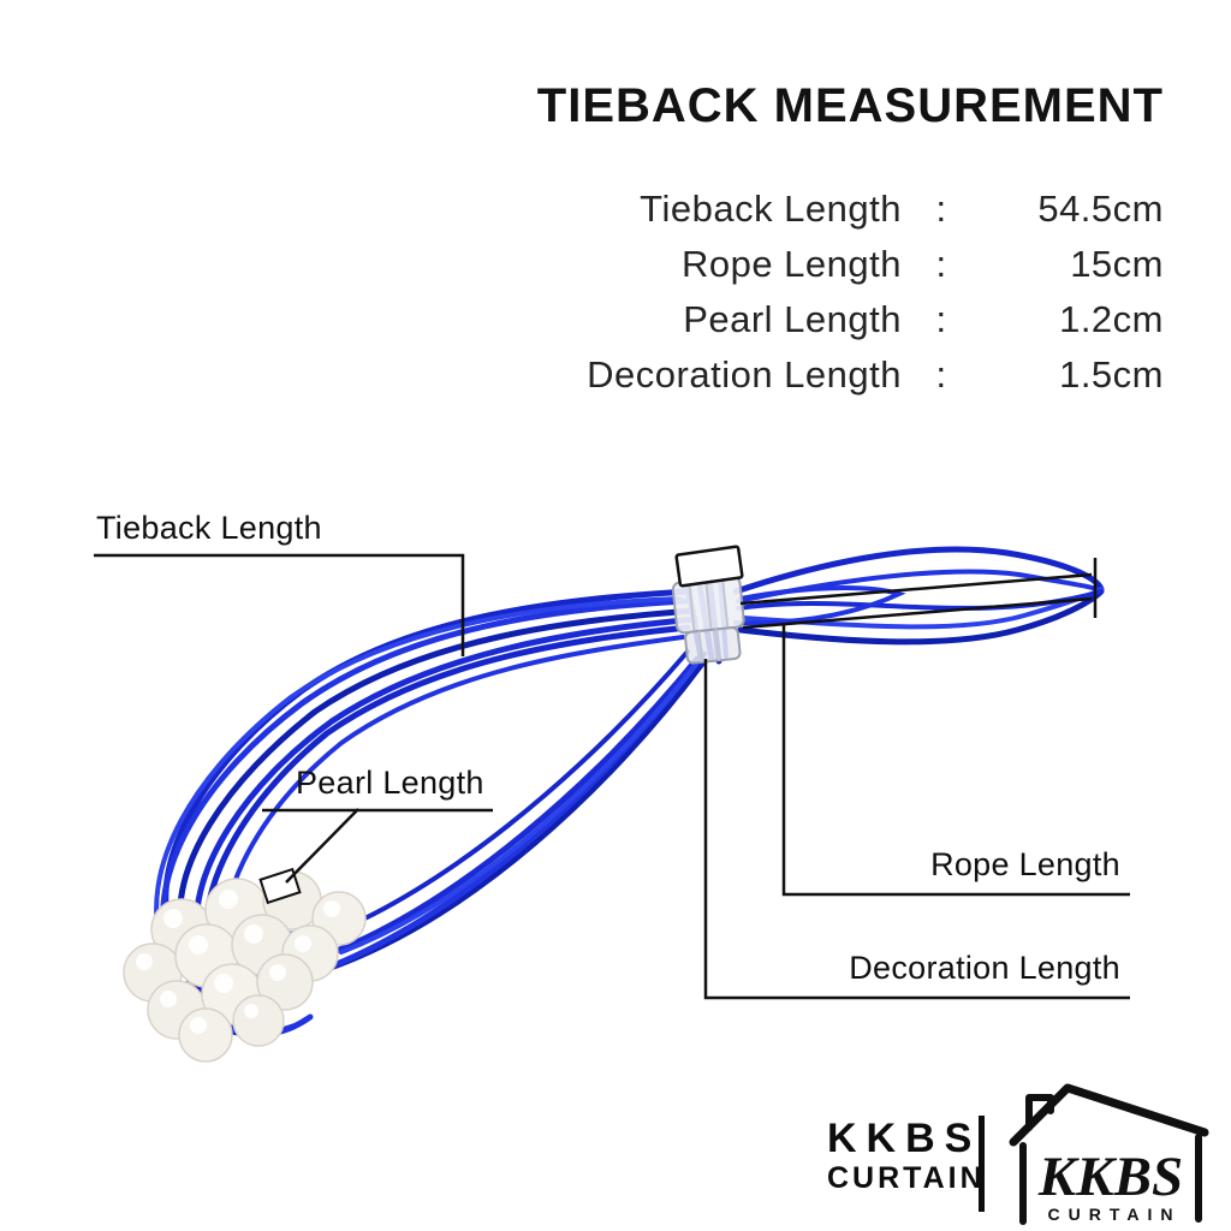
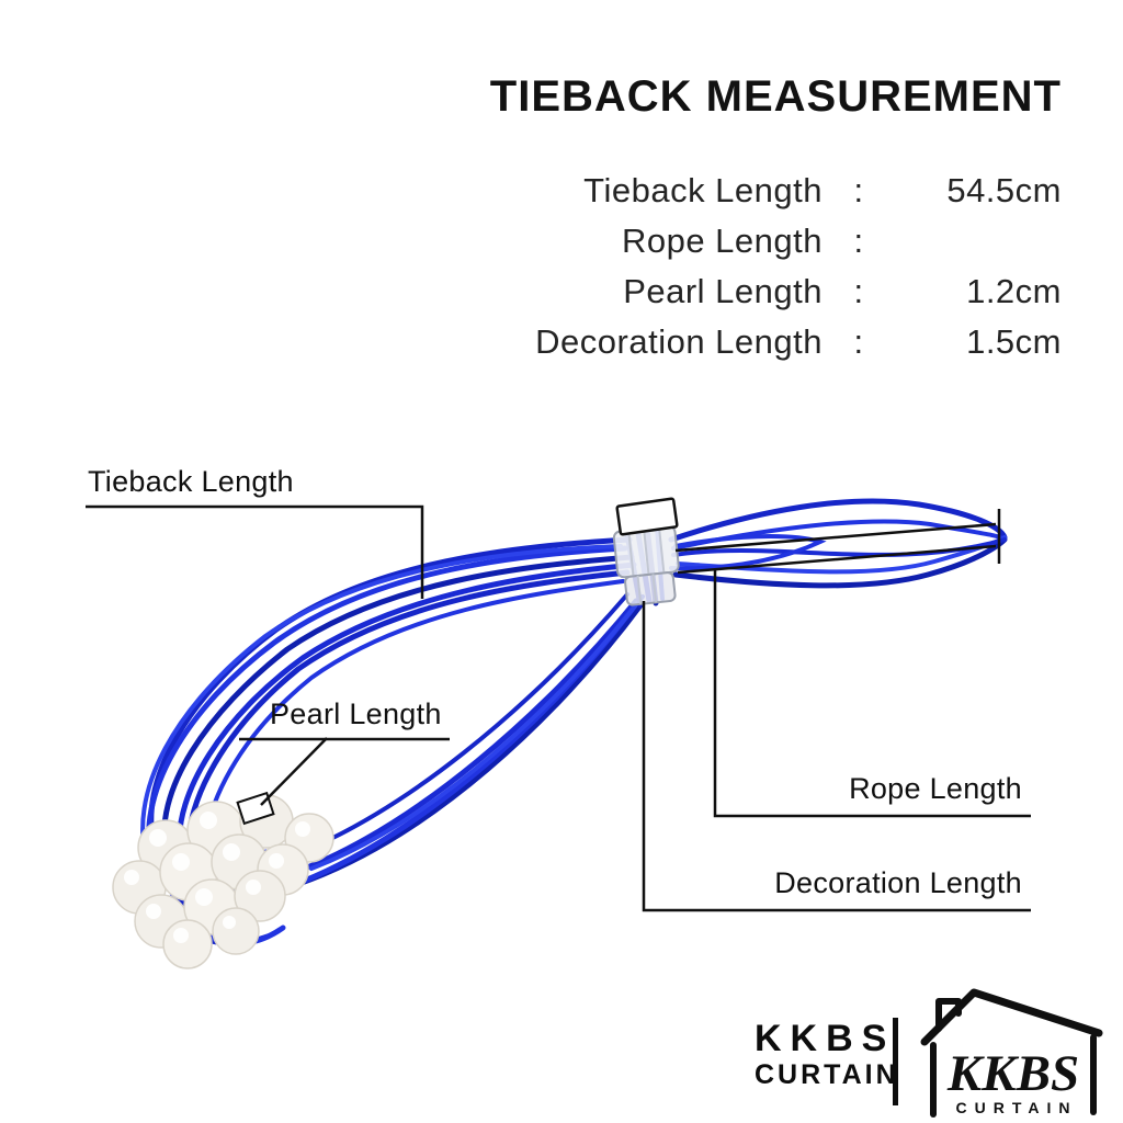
  TIEBACK MEASUREMENT
  Tieback Length
  :
  54.5cm
  Rope Length
  :
- 15cm
  Pearl Length
  :
  1.2cm
  Decoration Length
  :
  1.5cm
  Tieback Length
  Pearl Length
  Rope Length
  Decoration Length
  KKBS
  CURTAIN
  KKBS
  CURTAIN
